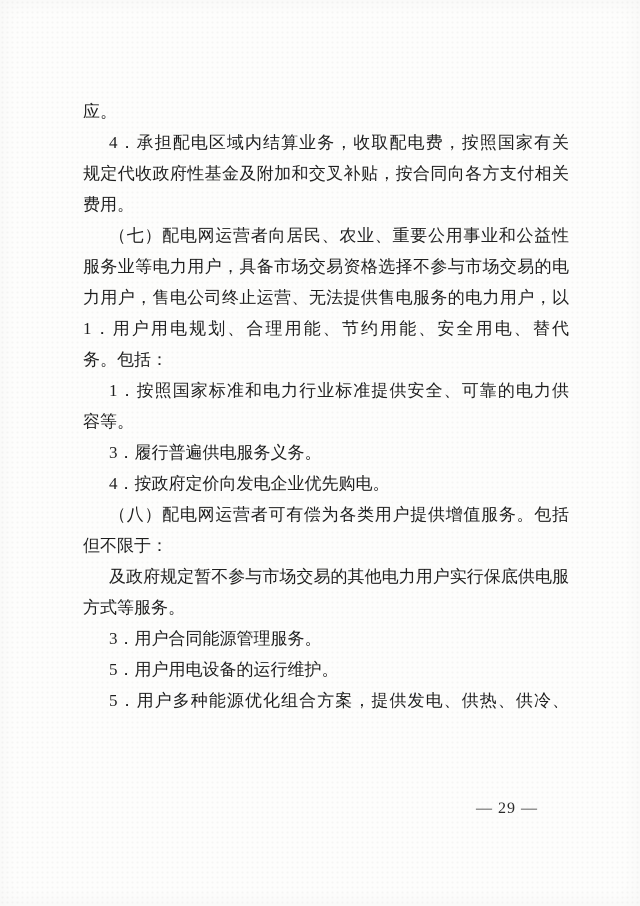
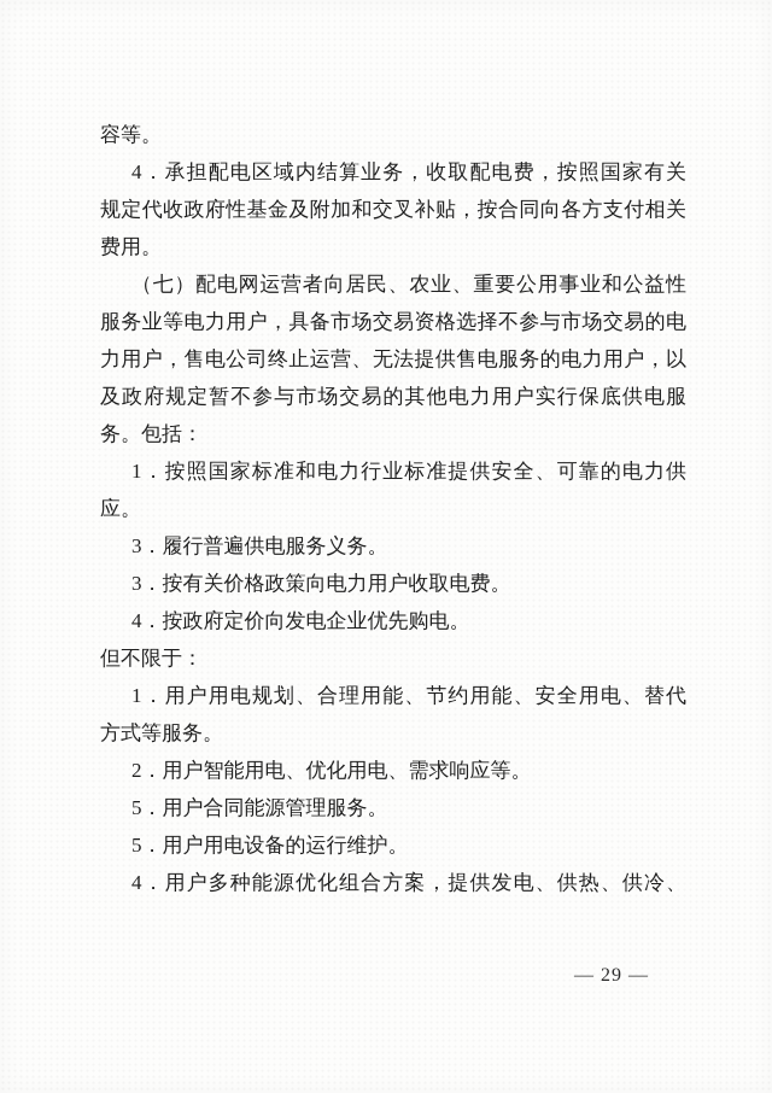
- 应。
+ 容等。
  4．承担配电区域内结算业务，收取配电费，按照国家有关
  规定代收政府性基金及附加和交叉补贴，按合同向各方支付相关
  费用。
  （七）配电网运营者向居民、农业、重要公用事业和公益性
  服务业等电力用户，具备市场交易资格选择不参与市场交易的电
  力用户，售电公司终止运营、无法提供售电服务的电力用户，以
- 1．用户用电规划、合理用能、节约用能、安全用电、替代
+ 及政府规定暂不参与市场交易的其他电力用户实行保底供电服
  务。包括：
  1．按照国家标准和电力行业标准提供安全、可靠的电力供
- 容等。
+ 应。
  3．履行普遍供电服务义务。
+ 3．按有关价格政策向电力用户收取电费。
  4．按政府定价向发电企业优先购电。
- （八）配电网运营者可有偿为各类用户提供增值服务。包括
  但不限于：
- 及政府规定暂不参与市场交易的其他电力用户实行保底供电服
+ 1．用户用电规划、合理用能、节约用能、安全用电、替代
  方式等服务。
+ 2．用户智能用电、优化用电、需求响应等。
- 3．用户合同能源管理服务。
+ 5．用户合同能源管理服务。
  5．用户用电设备的运行维护。
- 5．用户多种能源优化组合方案，提供发电、供热、供冷、
+ 4．用户多种能源优化组合方案，提供发电、供热、供冷、
  — 29 —
